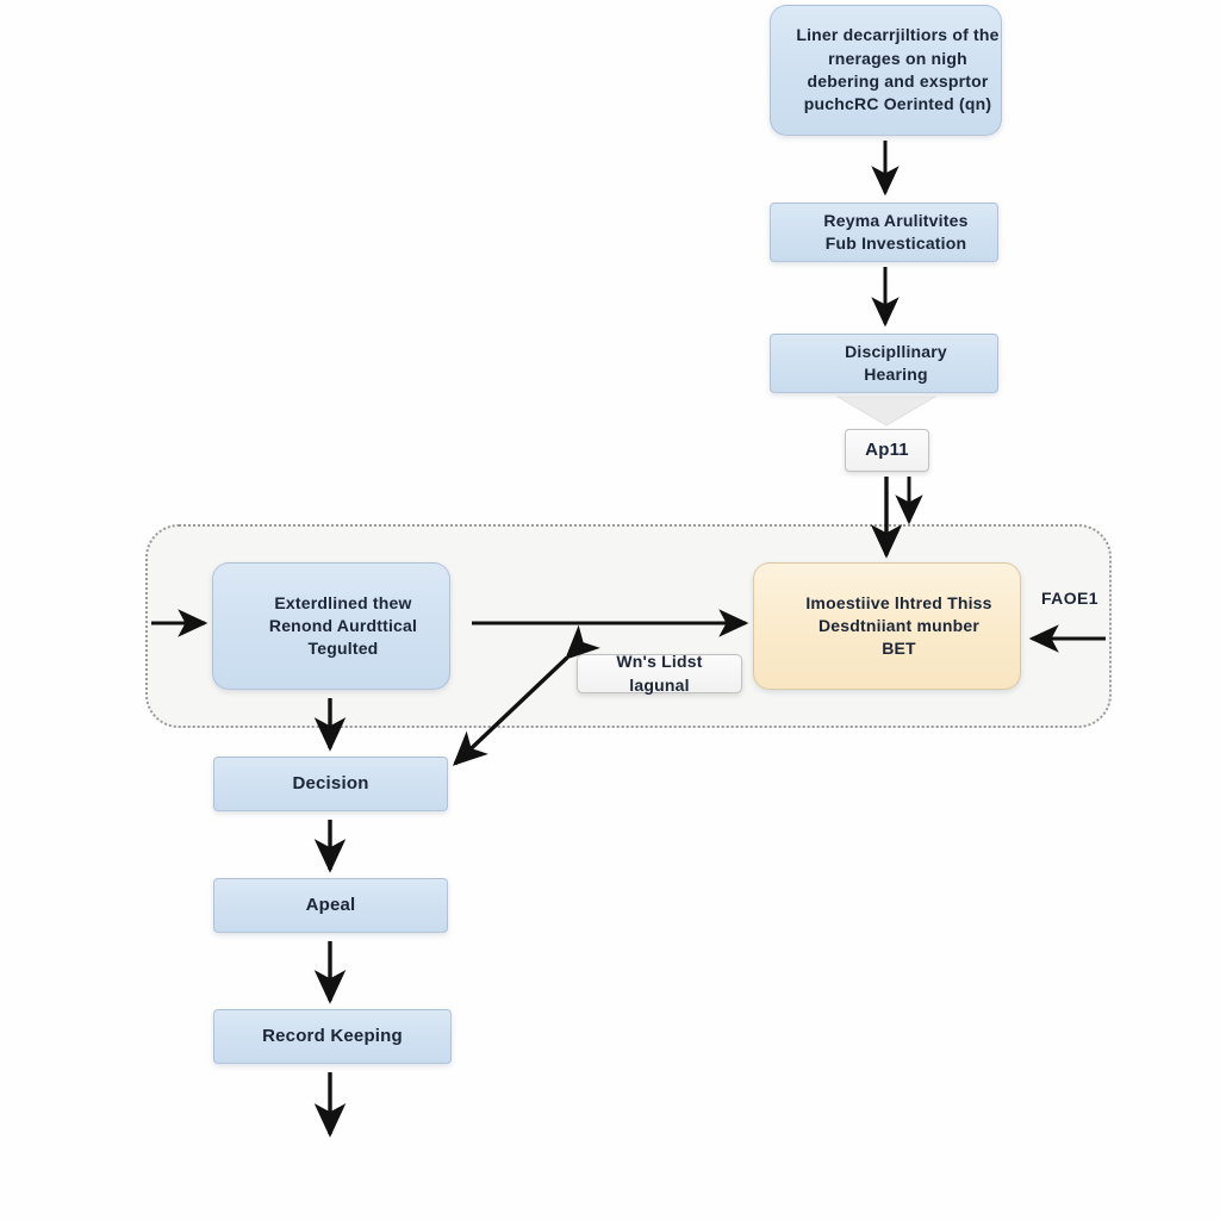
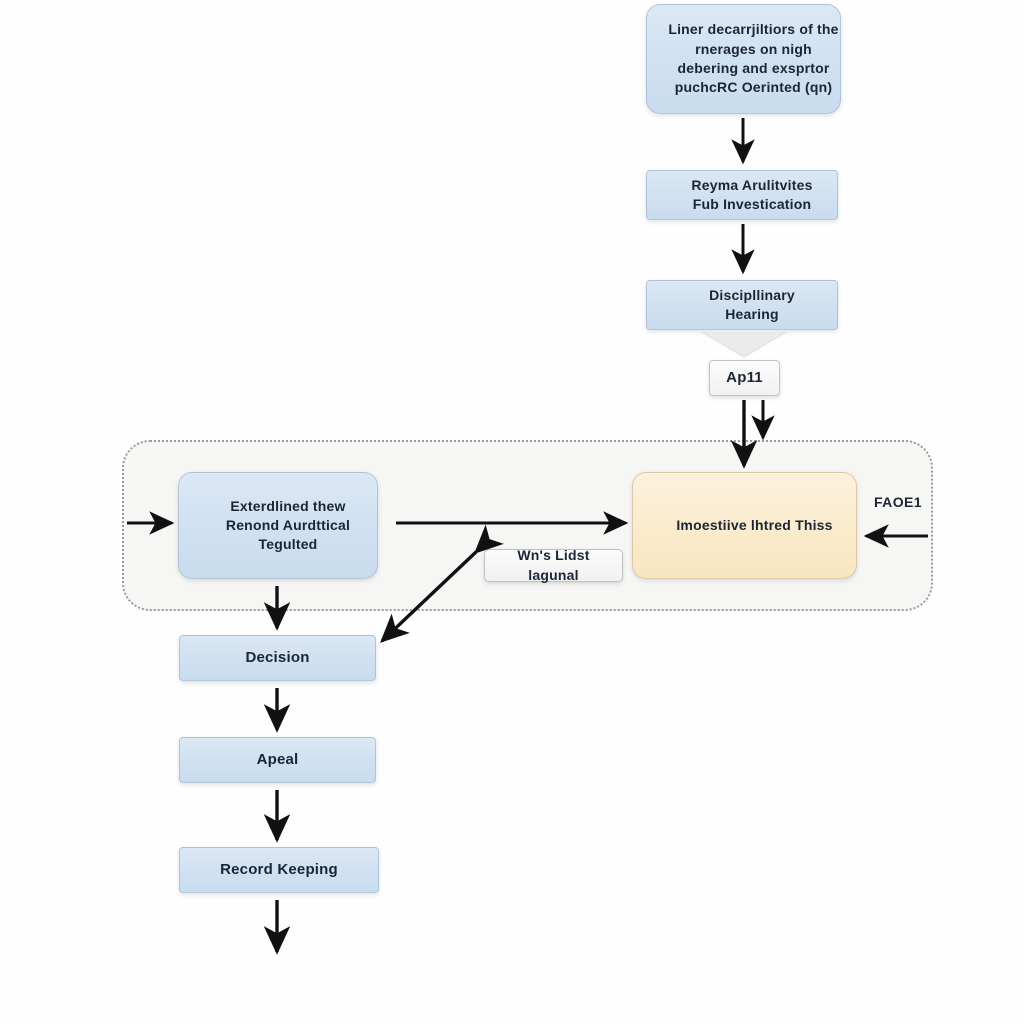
  Liner decarrjiltiors of the
  rnerages on nigh
  debering and exsprtor
  puchcRC Oerinted (qn)
  Reyma Arulitvites
  Fub Investication
  Discipllinary
  Hearing
  Ap11
  Exterdlined thew
  Renond Aurdttical
  Tegulted
  Imoestiive lhtred Thiss
- Desdtniiant munber
- BET
  Wn's Lidst lagunal
  Decision
  Apeal
  Record Keeping
  FAOE1
